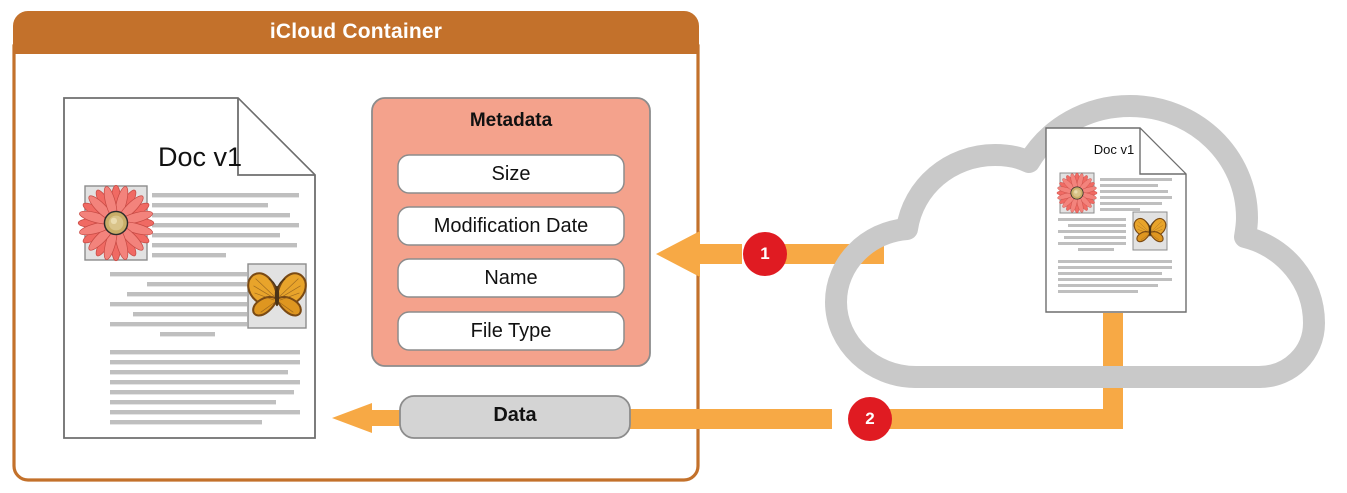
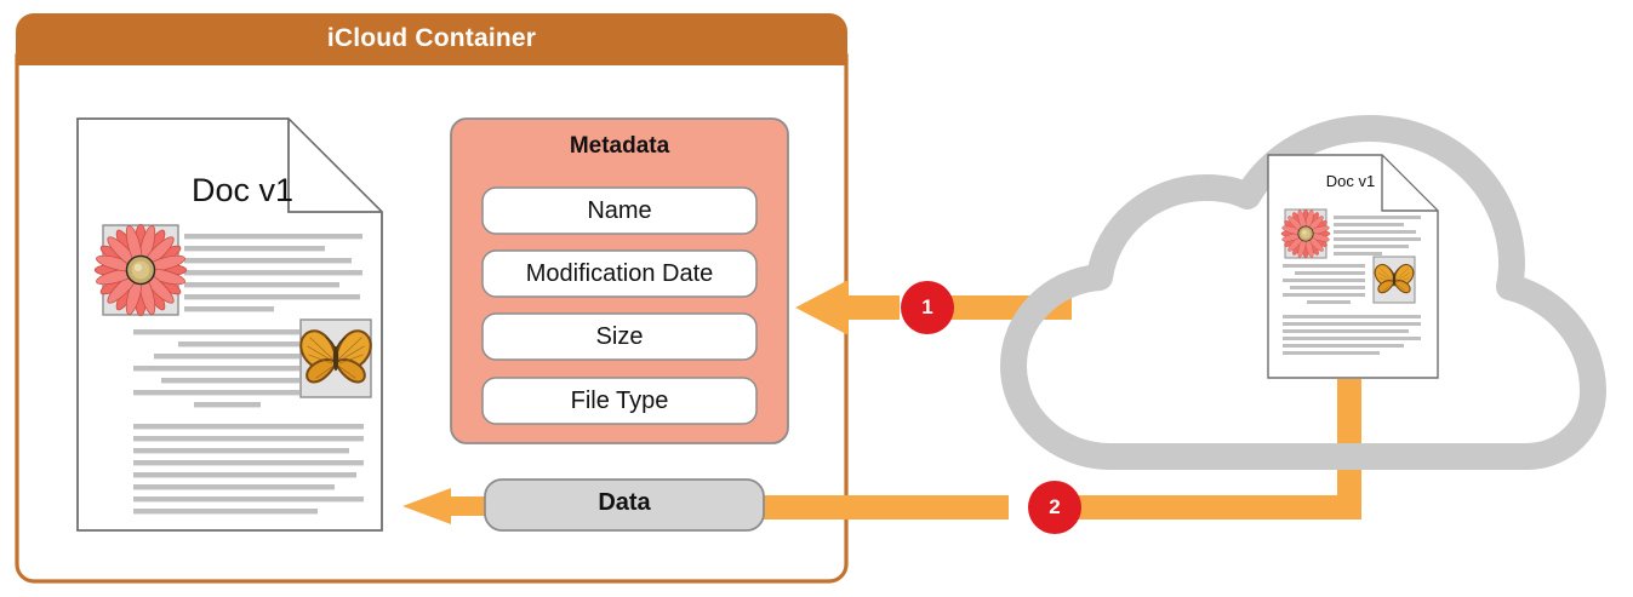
  iCloud Container
  Metadata
- Size
+ Name
  Modification Date
- Name
+ Size
  File Type
  Data
  Doc v1
  Doc v1
  1
  2
